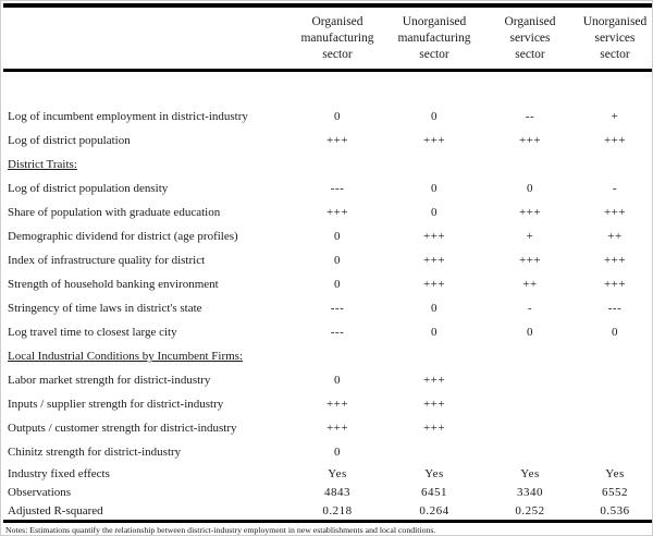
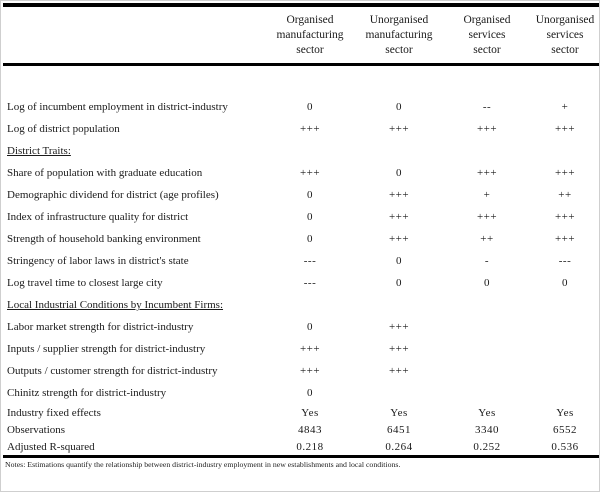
  	Organisedmanufacturingsector	Unorganisedmanufacturingsector	Organisedservicessector	Unorganisedservicessector
  Log of incumbent employment in district-industry	0	0	--	+
  Log of district population	+++	+++	+++	+++
  District Traits:
- Log of district population density	---	0	0	-
  Share of population with graduate education	+++	0	+++	+++
  Demographic dividend for district (age profiles)	0	+++	+	++
  Index of infrastructure quality for district	0	+++	+++	+++
  Strength of household banking environment	0	+++	++	+++
- Stringency of time laws in district's state	---	0	-	---
+ Stringency of labor laws in district's state	---	0	-	---
  Log travel time to closest large city	---	0	0	0
  Local Industrial Conditions by Incumbent Firms:
  Labor market strength for district-industry	0	+++
  Inputs / supplier strength for district-industry	+++	+++
  Outputs / customer strength for district-industry	+++	+++
  Chinitz strength for district-industry	0
  Industry fixed effects	Yes	Yes	Yes	Yes
  Observations	4843	6451	3340	6552
  Adjusted R-squared	0.218	0.264	0.252	0.536
  Notes: Estimations quantify the relationship between district-industry employment in new establishments and local conditions.
